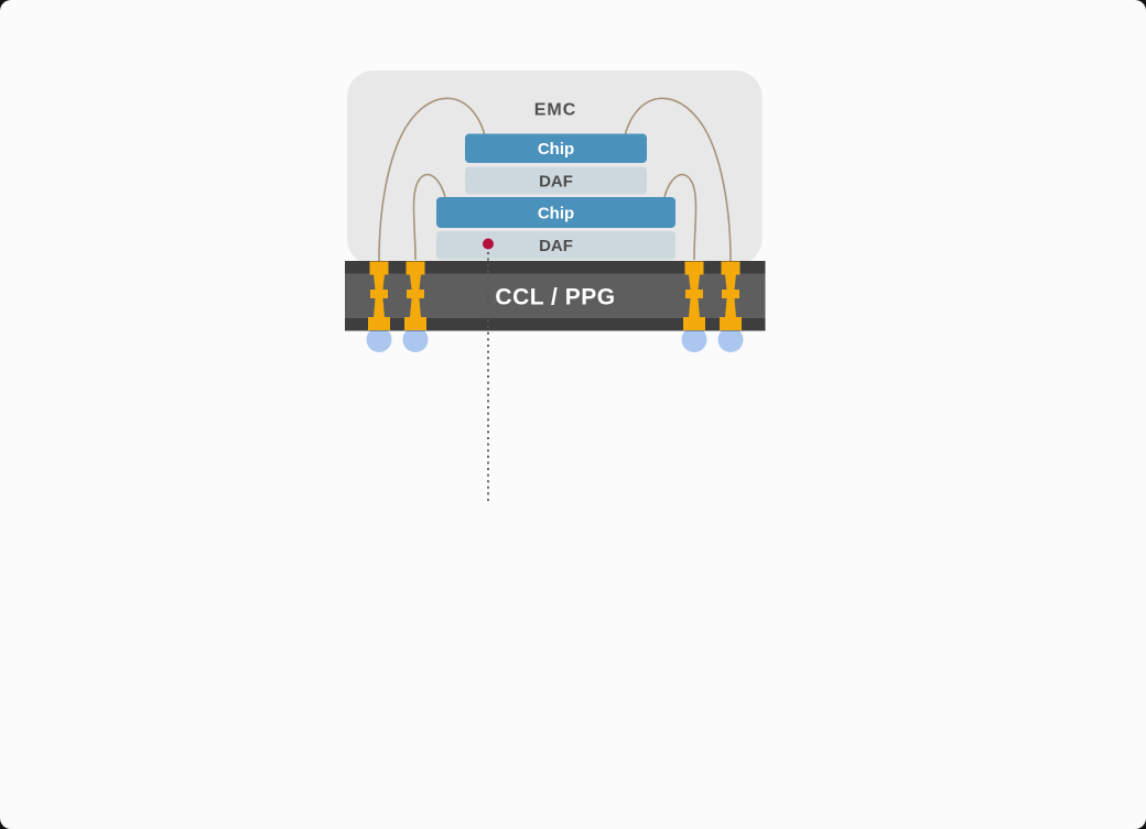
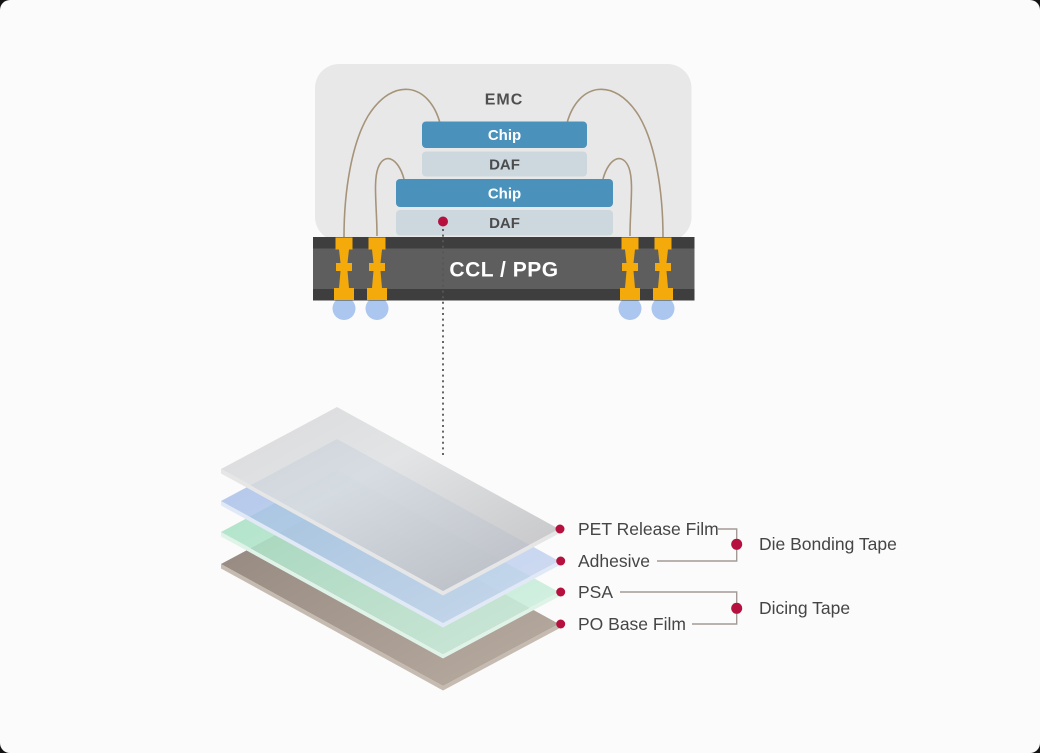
  Chip
  DAF
  Chip
  DAF
  EMC
  CCL / PPG
+ PET Release Film
+ Adhesive
+ PSA
+ PO Base Film
+ Die Bonding Tape
+ Dicing Tape
